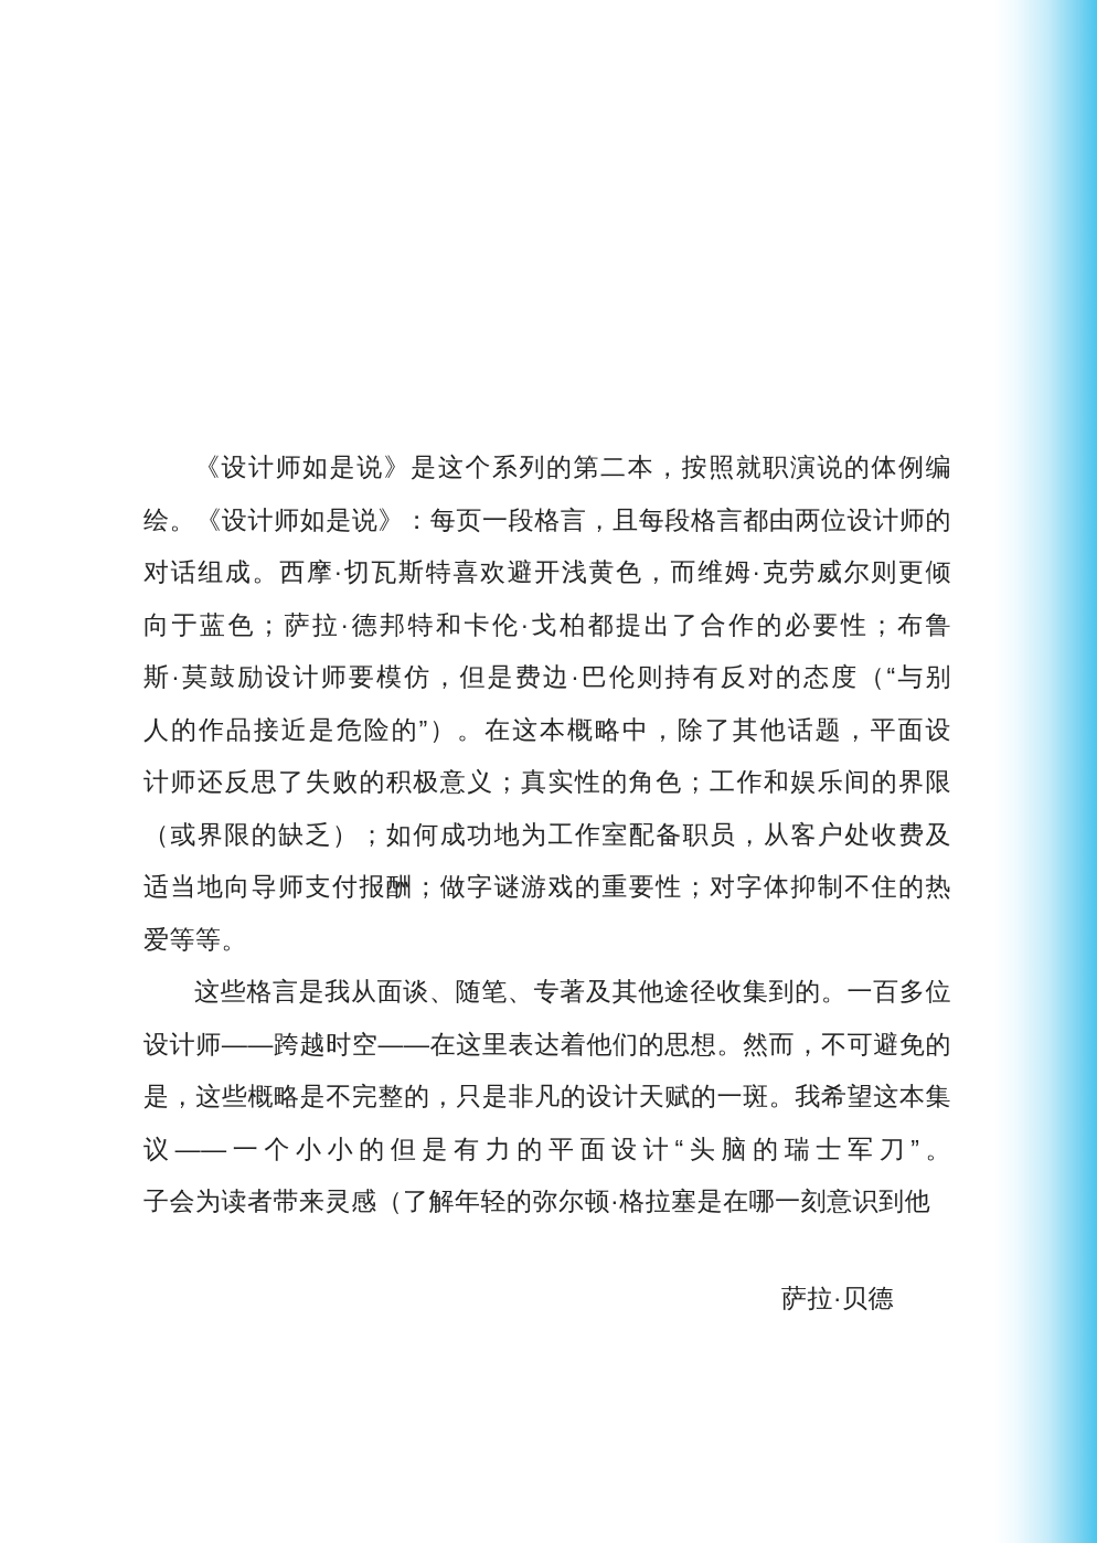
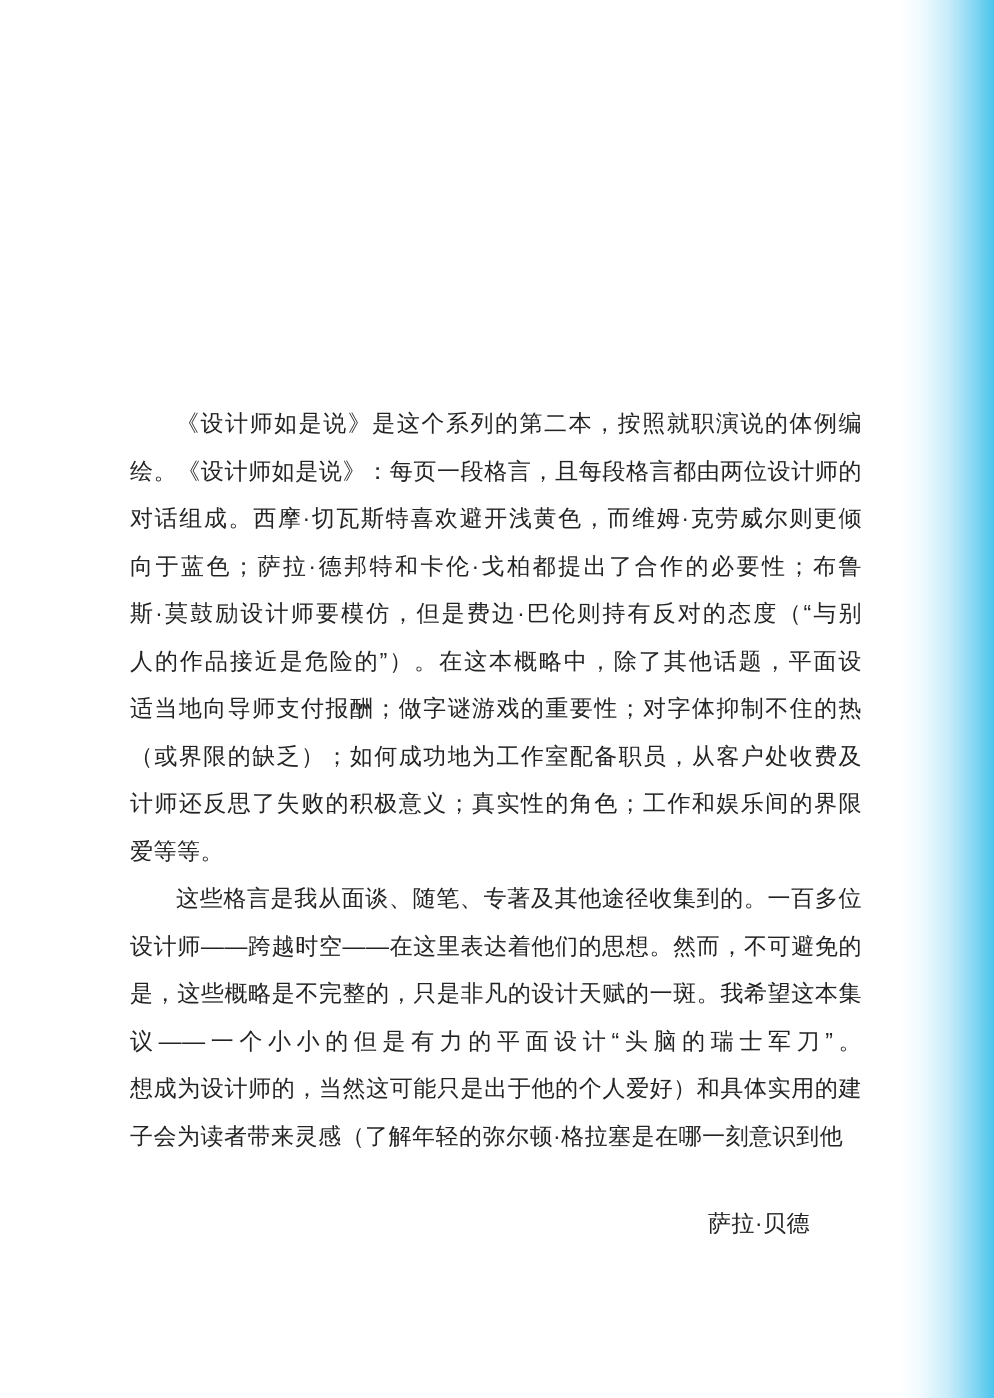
  《设计师如是说》是这个系列的第二本，按照就职演说的体例编
  绘。《设计师如是说》：每页一段格言，且每段格言都由两位设计师的
  对话组成。西摩·切瓦斯特喜欢避开浅黄色，而维姆·克劳威尔则更倾
  向于蓝色；萨拉·德邦特和卡伦·戈柏都提出了合作的必要性；布鲁
  斯·莫鼓励设计师要模仿，但是费边·巴伦则持有反对的态度（“与别
  人的作品接近是危险的”）。在这本概略中，除了其他话题，平面设
- 计师还反思了失败的积极意义；真实性的角色；工作和娱乐间的界限
+ 适当地向导师支付报酬；做字谜游戏的重要性；对字体抑制不住的热
  （或界限的缺乏）；如何成功地为工作室配备职员，从客户处收费及
- 适当地向导师支付报酬；做字谜游戏的重要性；对字体抑制不住的热
+ 计师还反思了失败的积极意义；真实性的角色；工作和娱乐间的界限
  爱等等。
  这些格言是我从面谈、随笔、专著及其他途径收集到的。一百多位
  设计师——跨越时空——在这里表达着他们的思想。然而，不可避免的
  是，这些概略是不完整的，只是非凡的设计天赋的一斑。我希望这本集
  议——一个小小的但是有力的平面设计“头脑的瑞士军刀”。
+ 想成为设计师的，当然这可能只是出于他的个人爱好）和具体实用的建
  子会为读者带来灵感（了解年轻的弥尔顿·格拉塞是在哪一刻意识到他
  萨拉·贝德
